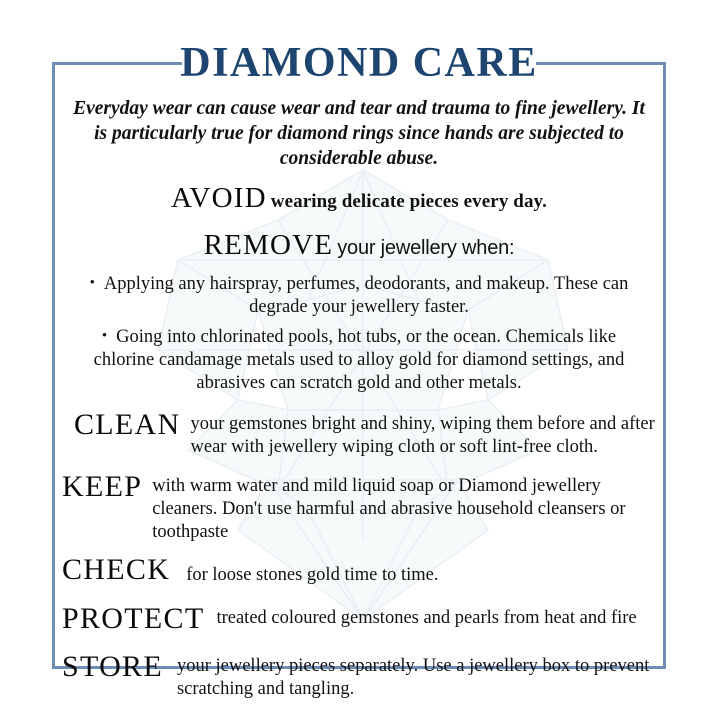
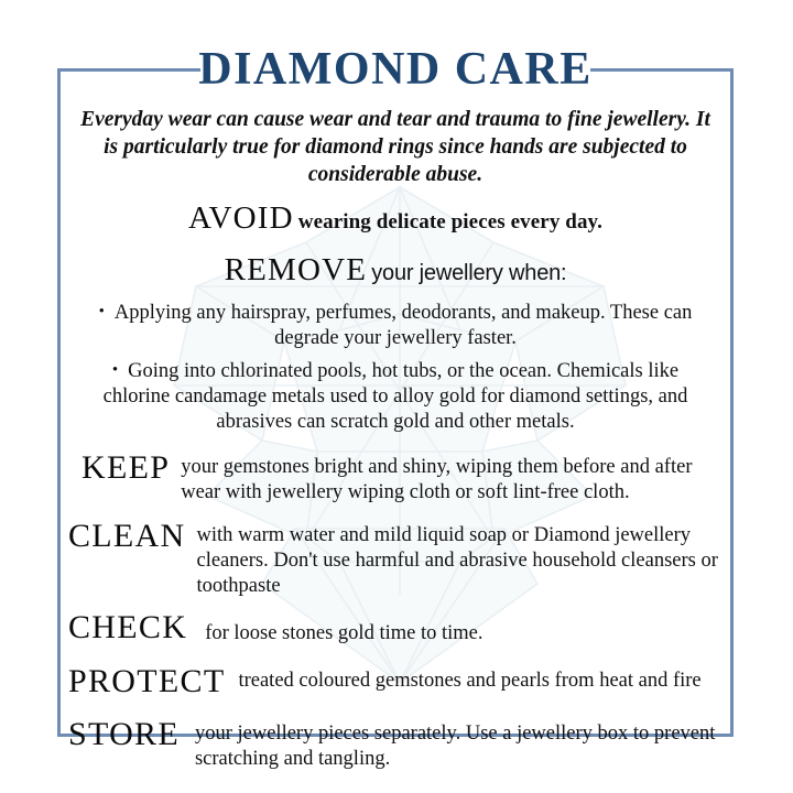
  DIAMOND CARE
  Everyday wear can cause wear and tear and trauma to fine jewellery. It is particularly true for diamond rings since hands are subjected to considerable abuse.
  AVOID wearing delicate pieces every day.
  REMOVE your jewellery when:
  • Applying any hairspray, perfumes, deodorants, and makeup. These can degrade your jewellery faster.
  • Going into chlorinated pools, hot tubs, or the ocean. Chemicals like chlorine candamage metals used to alloy gold for diamond settings, and abrasives can scratch gold and other metals.
- CLEAN
+ KEEP
  your gemstones bright and shiny, wiping them before and after wear with jewellery wiping cloth or soft lint-free cloth.
- KEEP
+ CLEAN
  with warm water and mild liquid soap or Diamond jewellery cleaners. Don't use harmful and abrasive household cleansers or toothpaste
  CHECK
  for loose stones gold time to time.
  PROTECT
  treated coloured gemstones and pearls from heat and fire
  STORE
  your jewellery pieces separately. Use a jewellery box to prevent scratching and tangling.
